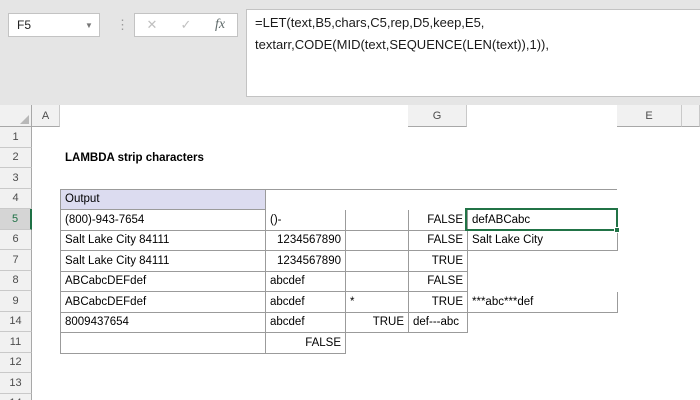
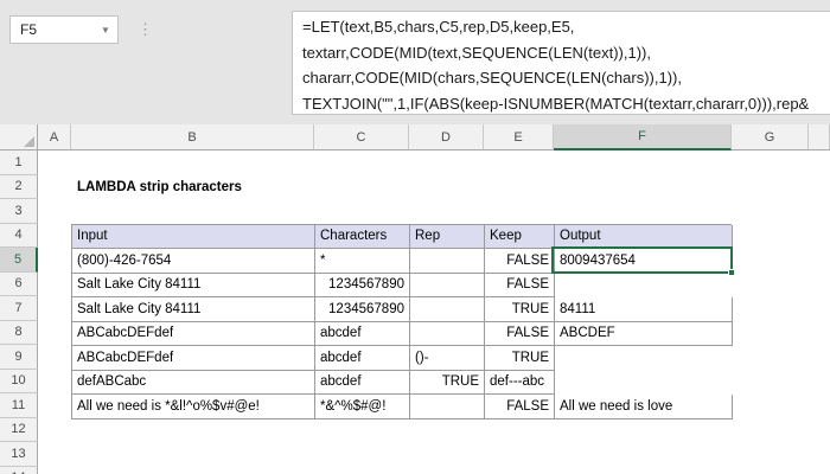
  F5
  ▼
  ⋮
- ✕
- ✓
- fx
  =LET(text,B5,chars,C5,rep,D5,keep,E5,
  textarr,CODE(MID(text,SEQUENCE(LEN(text)),1)),
+ chararr,CODE(MID(chars,SEQUENCE(LEN(chars)),1)),
+ TEXTJOIN("",1,IF(ABS(keep-ISNUMBER(MATCH(textarr,chararr,0))),rep&
  A
+ B
+ C
+ D
- G
+ E
+ F
- E
+ G
  1
  2
  3
  4
  5
  6
  7
  8
  9
- 14
+ 10
  11
  12
  13
  LAMBDA strip characters
+ Input
+ Characters
+ Rep
+ Keep
  Output
- (800)-943-7654
+ (800)-426-7654
- ()-
+ *
  FALSE
- defABCabc
+ 8009437654
  Salt Lake City 84111
  1234567890
  FALSE
- Salt Lake City
  Salt Lake City 84111
  1234567890
  TRUE
+ 84111
  ABCabcDEFdef
  abcdef
  FALSE
+ ABCDEF
  ABCabcDEFdef
  abcdef
- *
+ ()-
  TRUE
- ***abc***def
- 8009437654
+ defABCabc
  abcdef
  TRUE
  def---abc
+ All we need is *&l!^o%$v#@e!
+ *&^%$#@!
  FALSE
+ All we need is love
